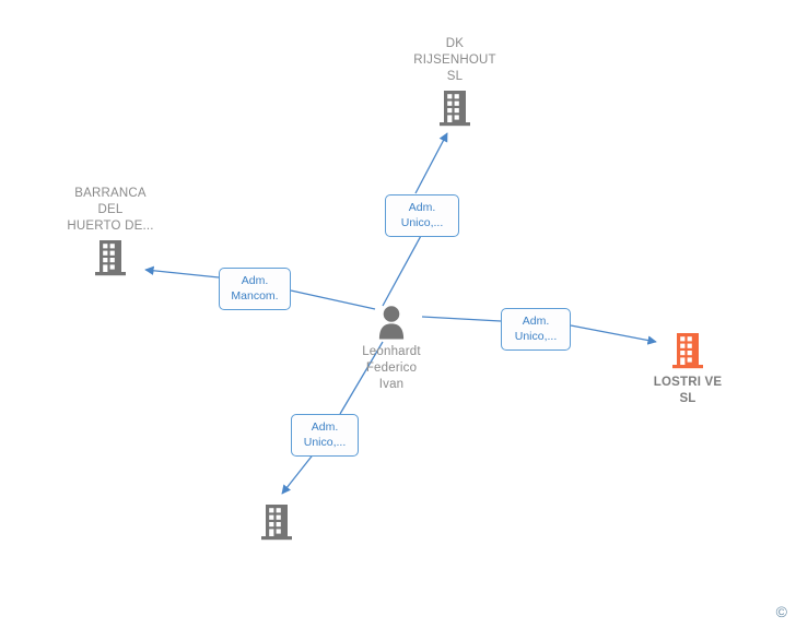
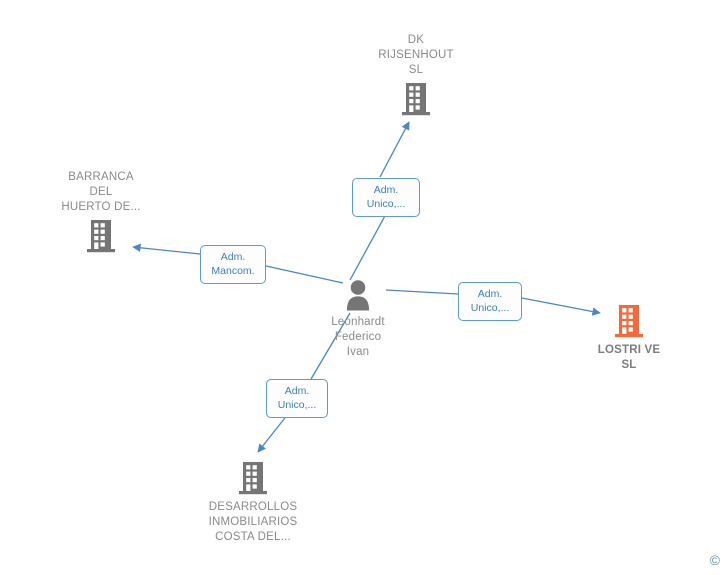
  DK
  RIJSENHOUT
  SL
  BARRANCA
  DEL
  HUERTO DE...
  Leonhardt
  Federico
  Ivan
  LOSTRI VE
  SL
+ DESARROLLOS
+ INMOBILIARIOS
+ COSTA DEL...
  Adm.
  Unico,...
  Adm.
  Mancom.
  Adm.
  Unico,...
  Adm.
  Unico,...
  ©
